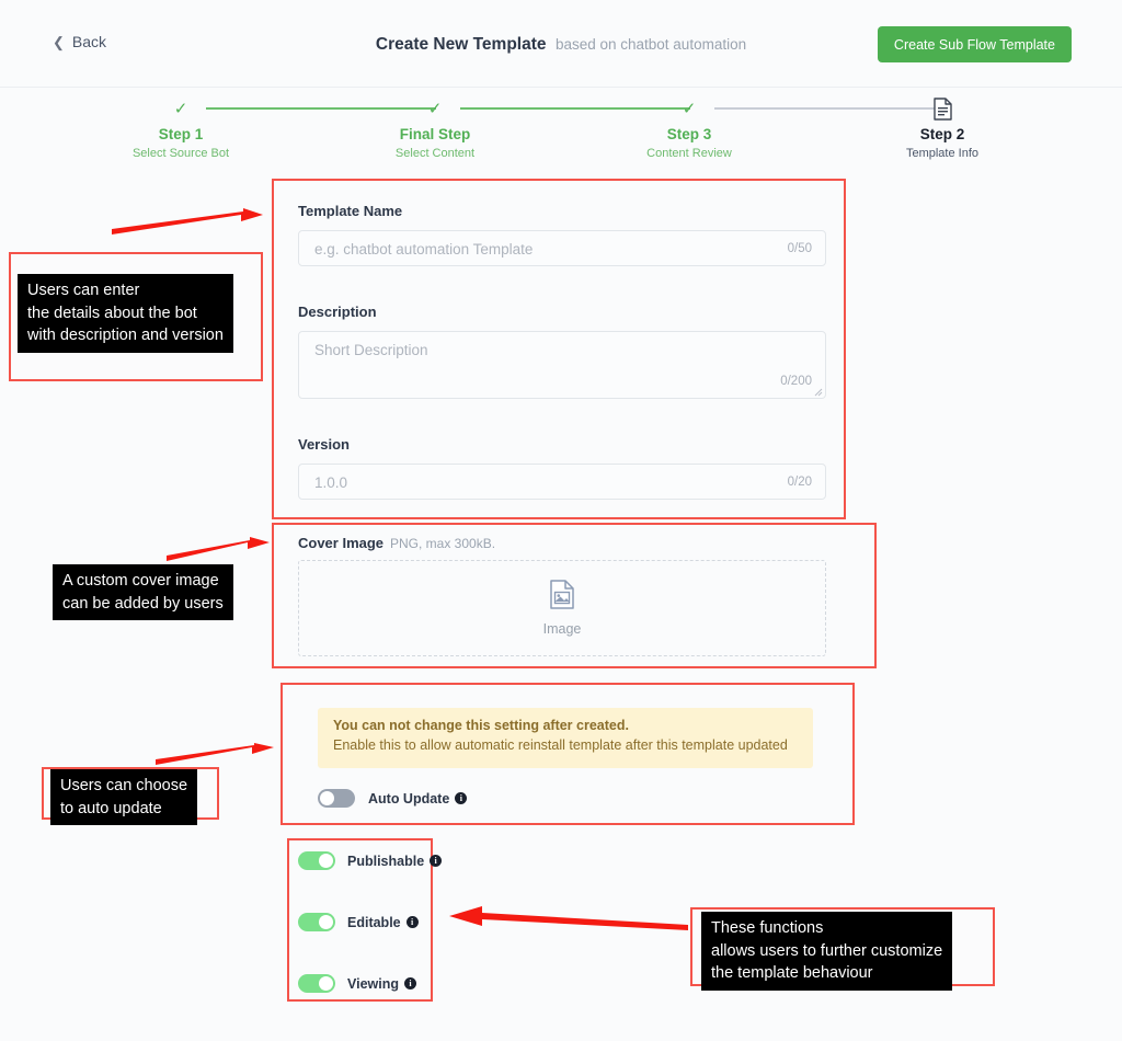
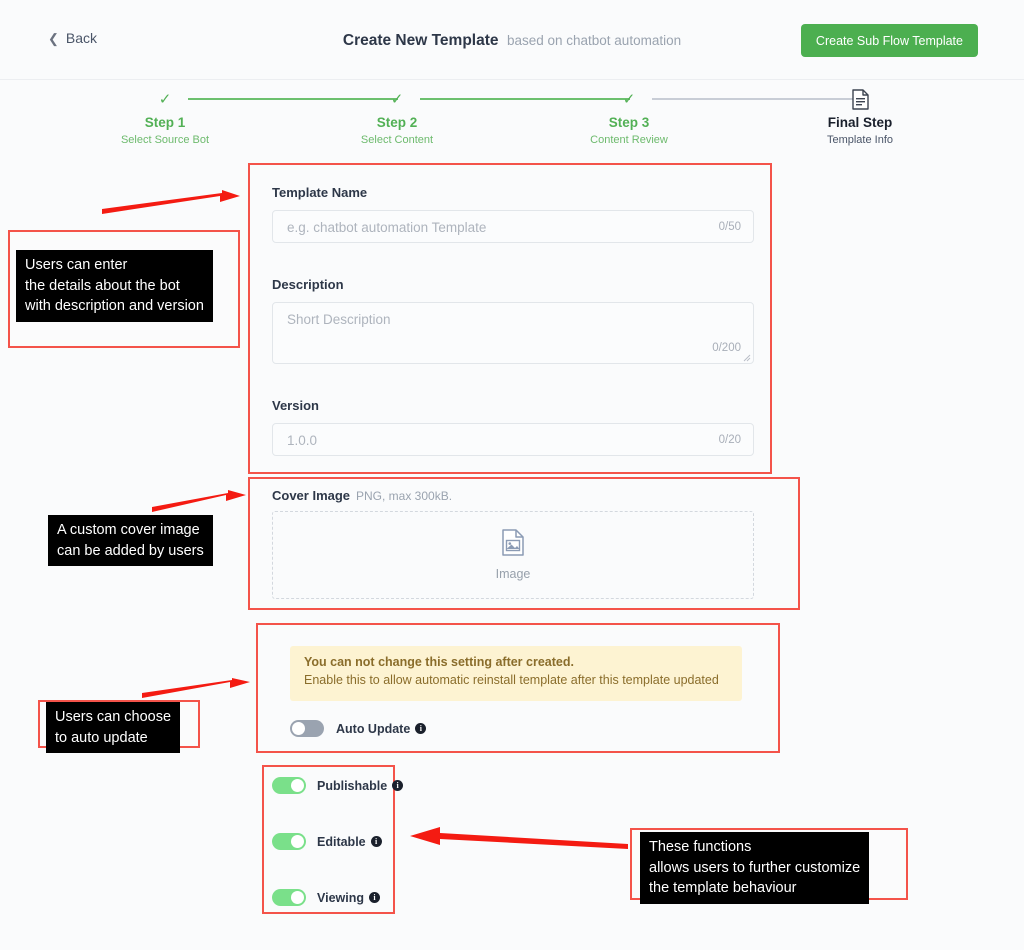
  ❮
  Back
  Create New Template based on chatbot automation
  Create Sub Flow Template
  ✓
  Step 1
  Select Source Bot
  ✓
- Final Step
+ Step 2
  Select Content
  ✓
  Step 3
  Content Review
- Step 2
+ Final Step
  Template Info
  Template Name
  e.g. chatbot automation Template
  0/50
  Description
  Short Description
  0/200
  Version
  1.0.0
  0/20
  Cover Image
  PNG, max 300kB.
  Image
  You can not change this setting after created.
  Enable this to allow automatic reinstall template after this template updated
  Auto Update
  i
  Publishable
  i
  Editable
  i
  Viewing
  i
  Users can enter
  the details about the bot
  with description and version
  A custom cover image
  can be added by users
  Users can choose
  to auto update
  These functions
  allows users to further customize
  the template behaviour
